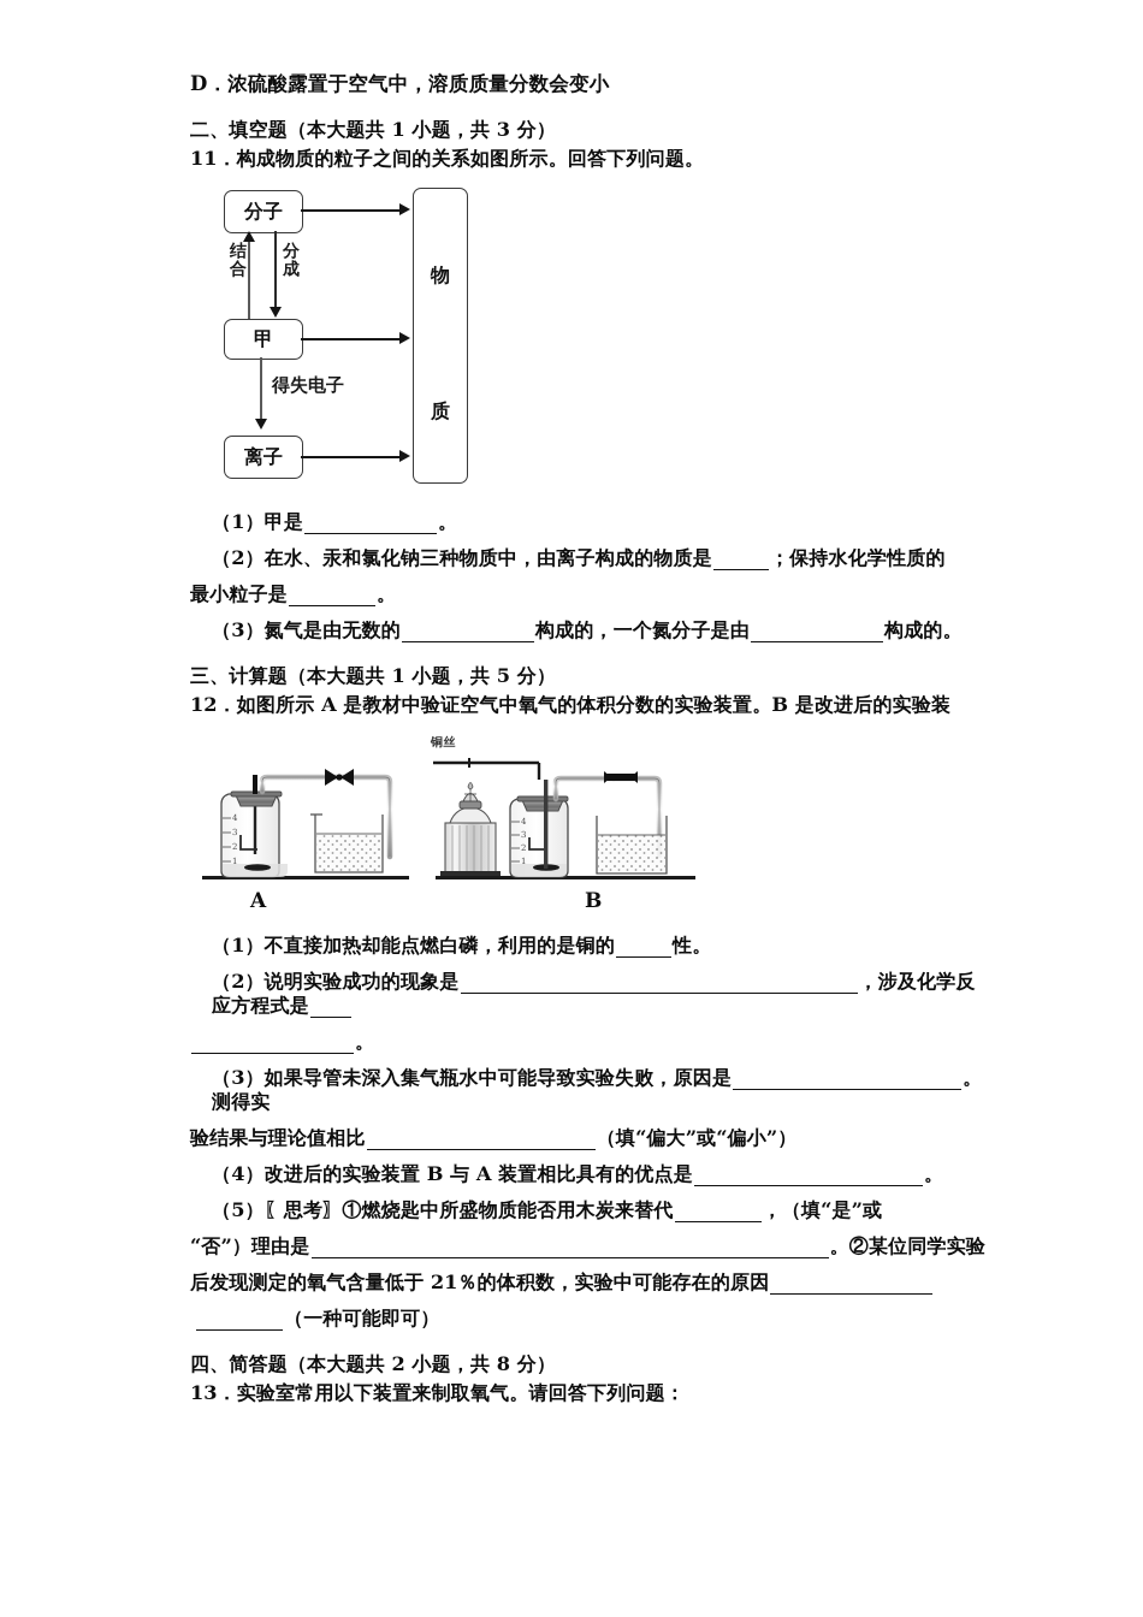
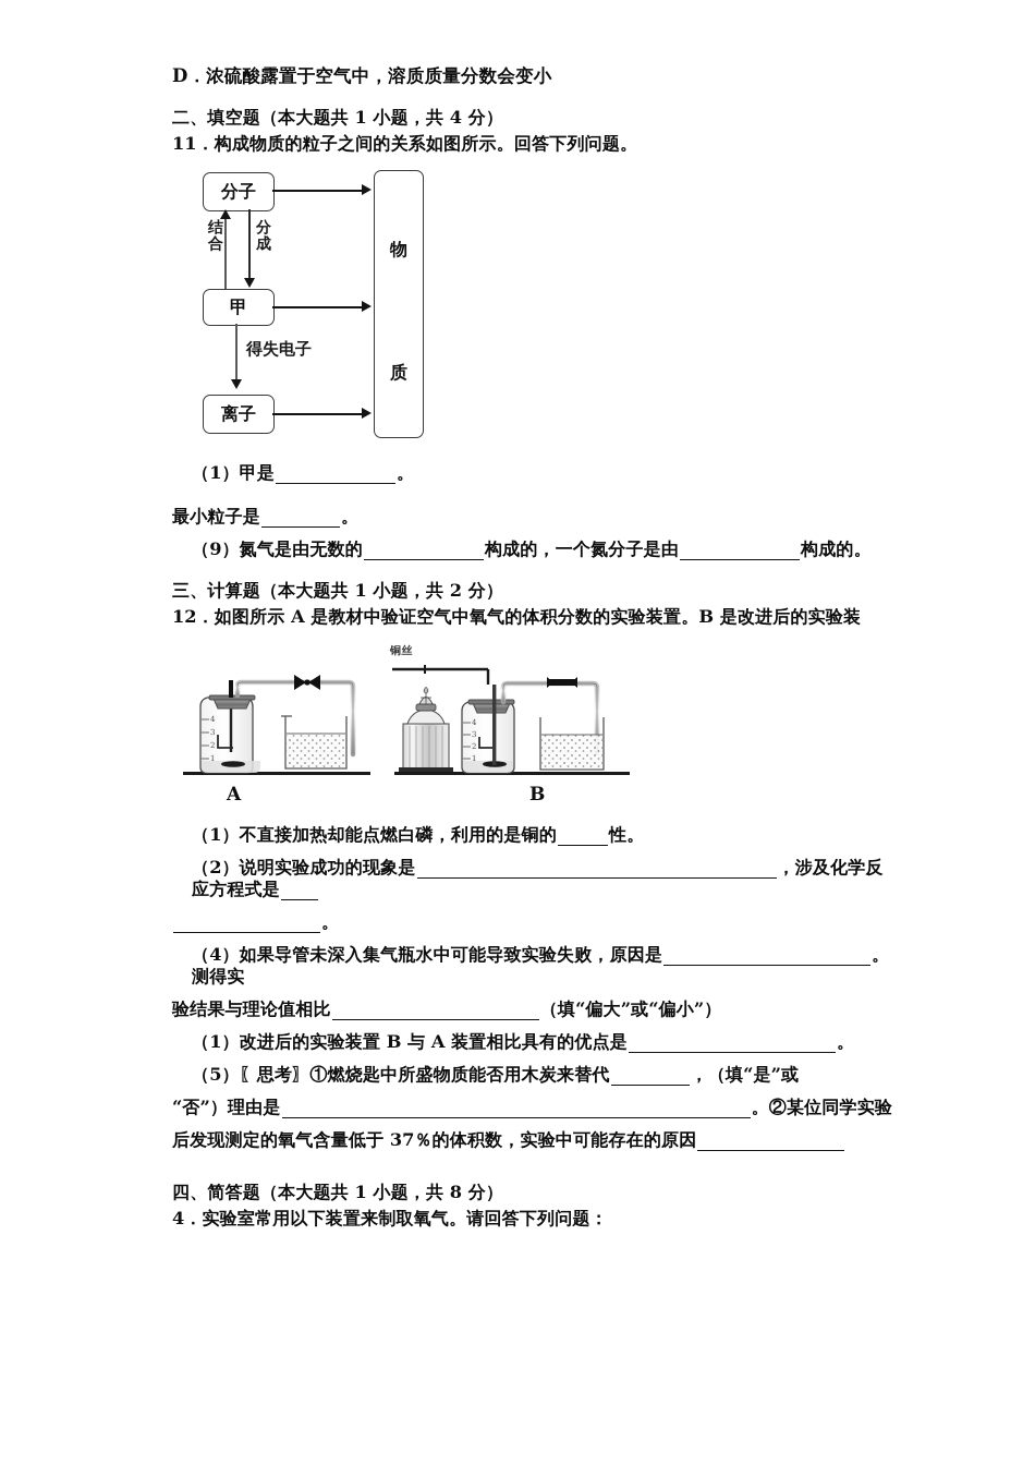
  D．浓硫酸露置于空气中，溶质质量分数会变小
- 二、填空题（本大题共 1 小题，共 3 分）
+ 二、填空题（本大题共 1 小题，共 4 分）
  11．构成物质的粒子之间的关系如图所示。回答下列问题。
  分子
  甲
  离子
  物
  质
  结合
  分成
  得失电子
  （1）甲是 。
- （2）在水、汞和氯化钠三种物质中，由离子构成的物质是 ；保持水化学性质的
  最小粒子是 。
- （3）氮气是由无数的 构成的，一个氮分子是由 构成的。
+ （9）氮气是由无数的 构成的，一个氮分子是由 构成的。
- 三、计算题（本大题共 1 小题，共 5 分）
+ 三、计算题（本大题共 1 小题，共 2 分）
  12．如图所示 A 是教材中验证空气中氧气的体积分数的实验装置。B 是改进后的实验装
  铜丝
  4
  3
  2
  1
  4
  3
  2
  1
  A
  B
  （1）不直接加热却能点燃白磷，利用的是铜的 性。
  （2）说明实验成功的现象是 ，涉及化学反应方程式是
  。
- （3）如果导管未深入集气瓶水中可能导致实验失败，原因是 。测得实
+ （4）如果导管未深入集气瓶水中可能导致实验失败，原因是 。测得实
  验结果与理论值相比 （填“偏大”或“偏小”）
- （4）改进后的实验装置 B 与 A 装置相比具有的优点是 。
+ （1）改进后的实验装置 B 与 A 装置相比具有的优点是 。
  （5）〖思考〗①燃烧匙中所盛物质能否用木炭来替代 ，（填“是”或
  “否”）理由是 。②某位同学实验
- 后发现测定的氧气含量低于 21％的体积数，实验中可能存在的原因
+ 后发现测定的氧气含量低于 37％的体积数，实验中可能存在的原因
- （一种可能即可）
- 四、简答题（本大题共 2 小题，共 8 分）
+ 四、简答题（本大题共 1 小题，共 8 分）
- 13．实验室常用以下装置来制取氧气。请回答下列问题：
+ 4．实验室常用以下装置来制取氧气。请回答下列问题：
